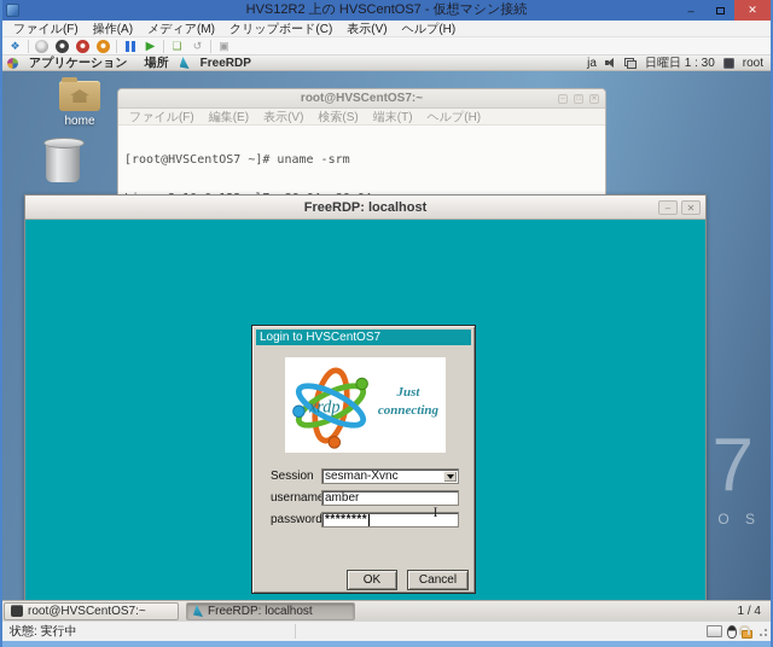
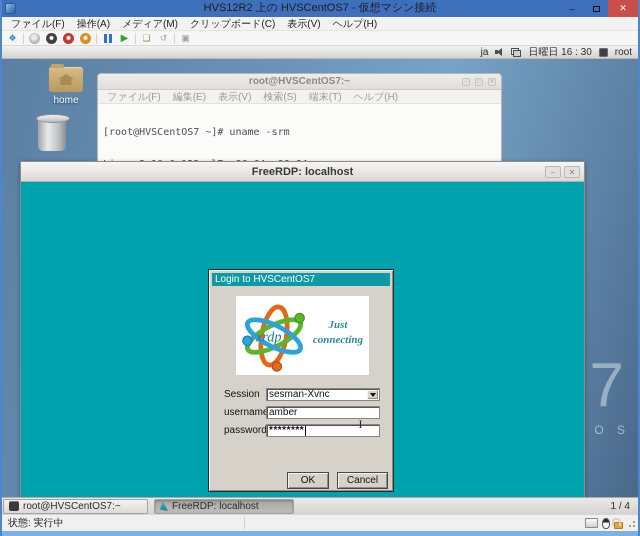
  HVS12R2 上の HVSCentOS7 - 仮想マシン接続
  –
  ✕
  ファイル(F)
  操作(A)
  メディア(M)
  クリップボード(C)
  表示(V)
  ヘルプ(H)
  ❖
  ▶
  ❏
  ↺
  ▣
- アプリケーション
- 場所
- FreeRDP
  ja
- 日曜日 1 : 30
+ 日曜日 16 : 30
  root
  7
  home
  root@HVSCentOS7:~
  ファイル(F)
  編集(E)
  表示(V)
  検索(S)
  端末(T)
  ヘルプ(H)
  [root@HVSCentOS7 ~]# uname -srm
  FreeRDP: localhost
  –
  ✕
  Login to HVSCentOS7
  xrdp
  Just
  connecting
  Session
  sesman-Xvnc
  usernam
  amber
  password
  ********
  I
  OK
  Cancel
  root@HVSCentOS7:~
  FreeRDP: localhost
  1 / 4
  状態: 実行中
